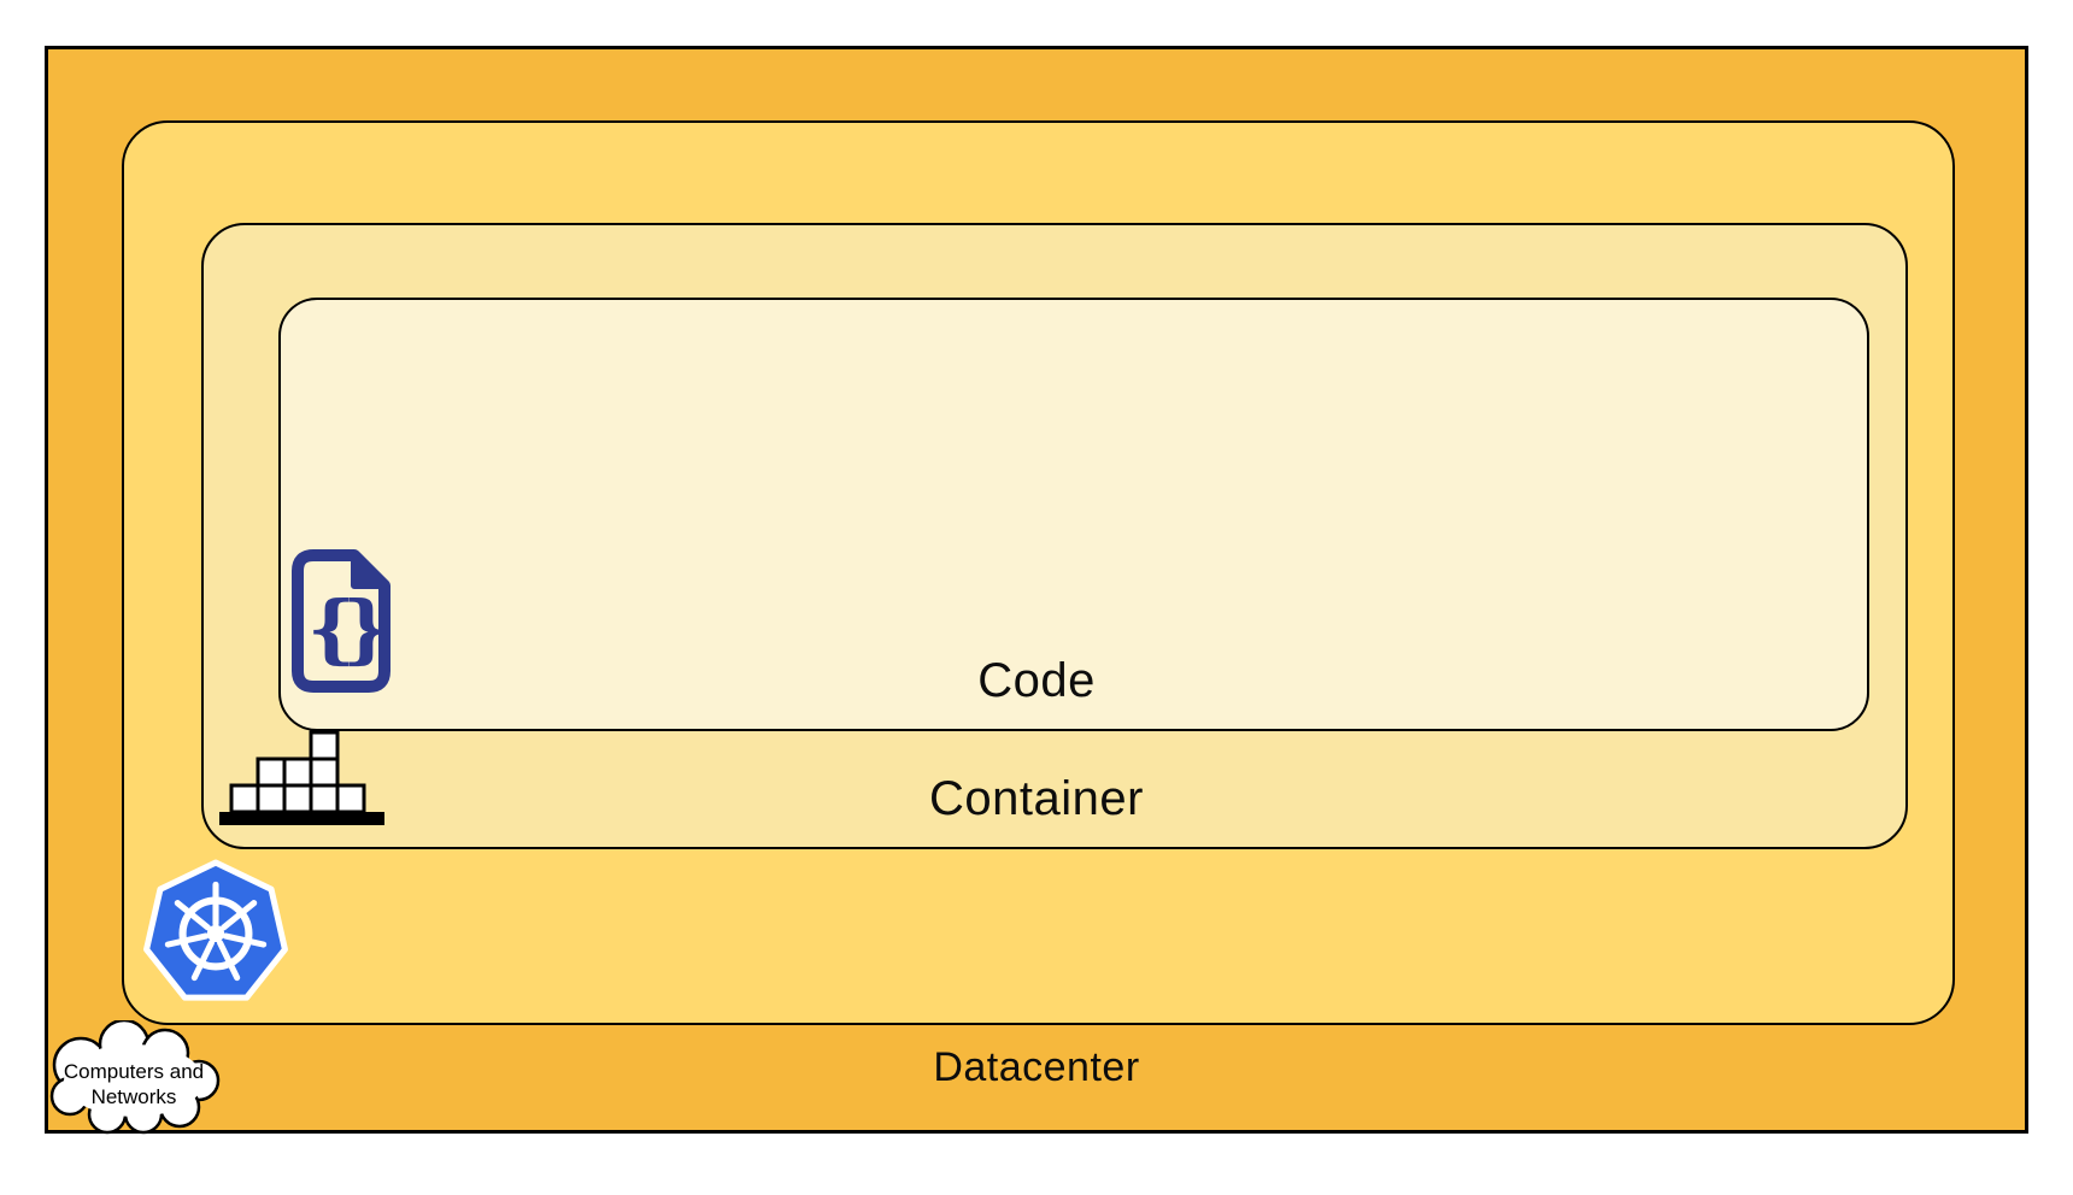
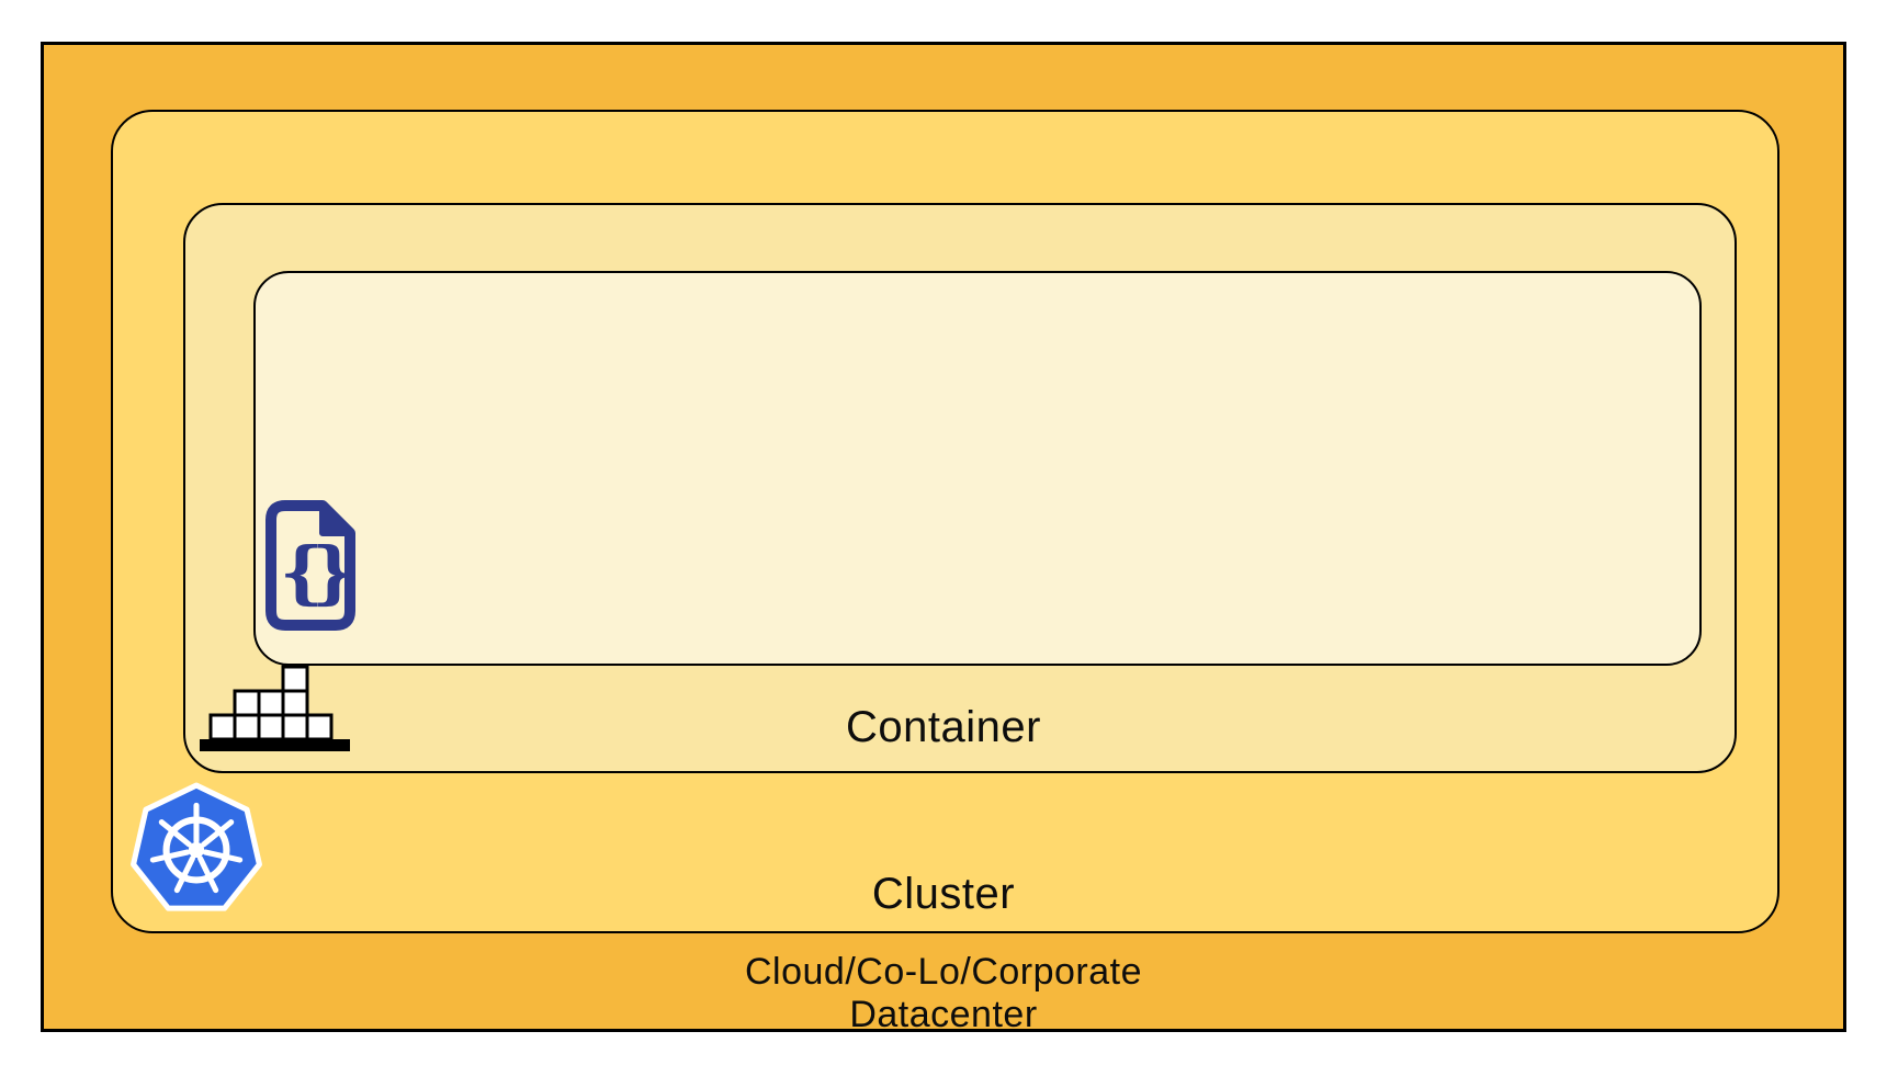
- Code
  Container
+ Cluster
+ Cloud/Co-Lo/Corporate
  Datacenter
  {
  }
- Computers and
- Networks
